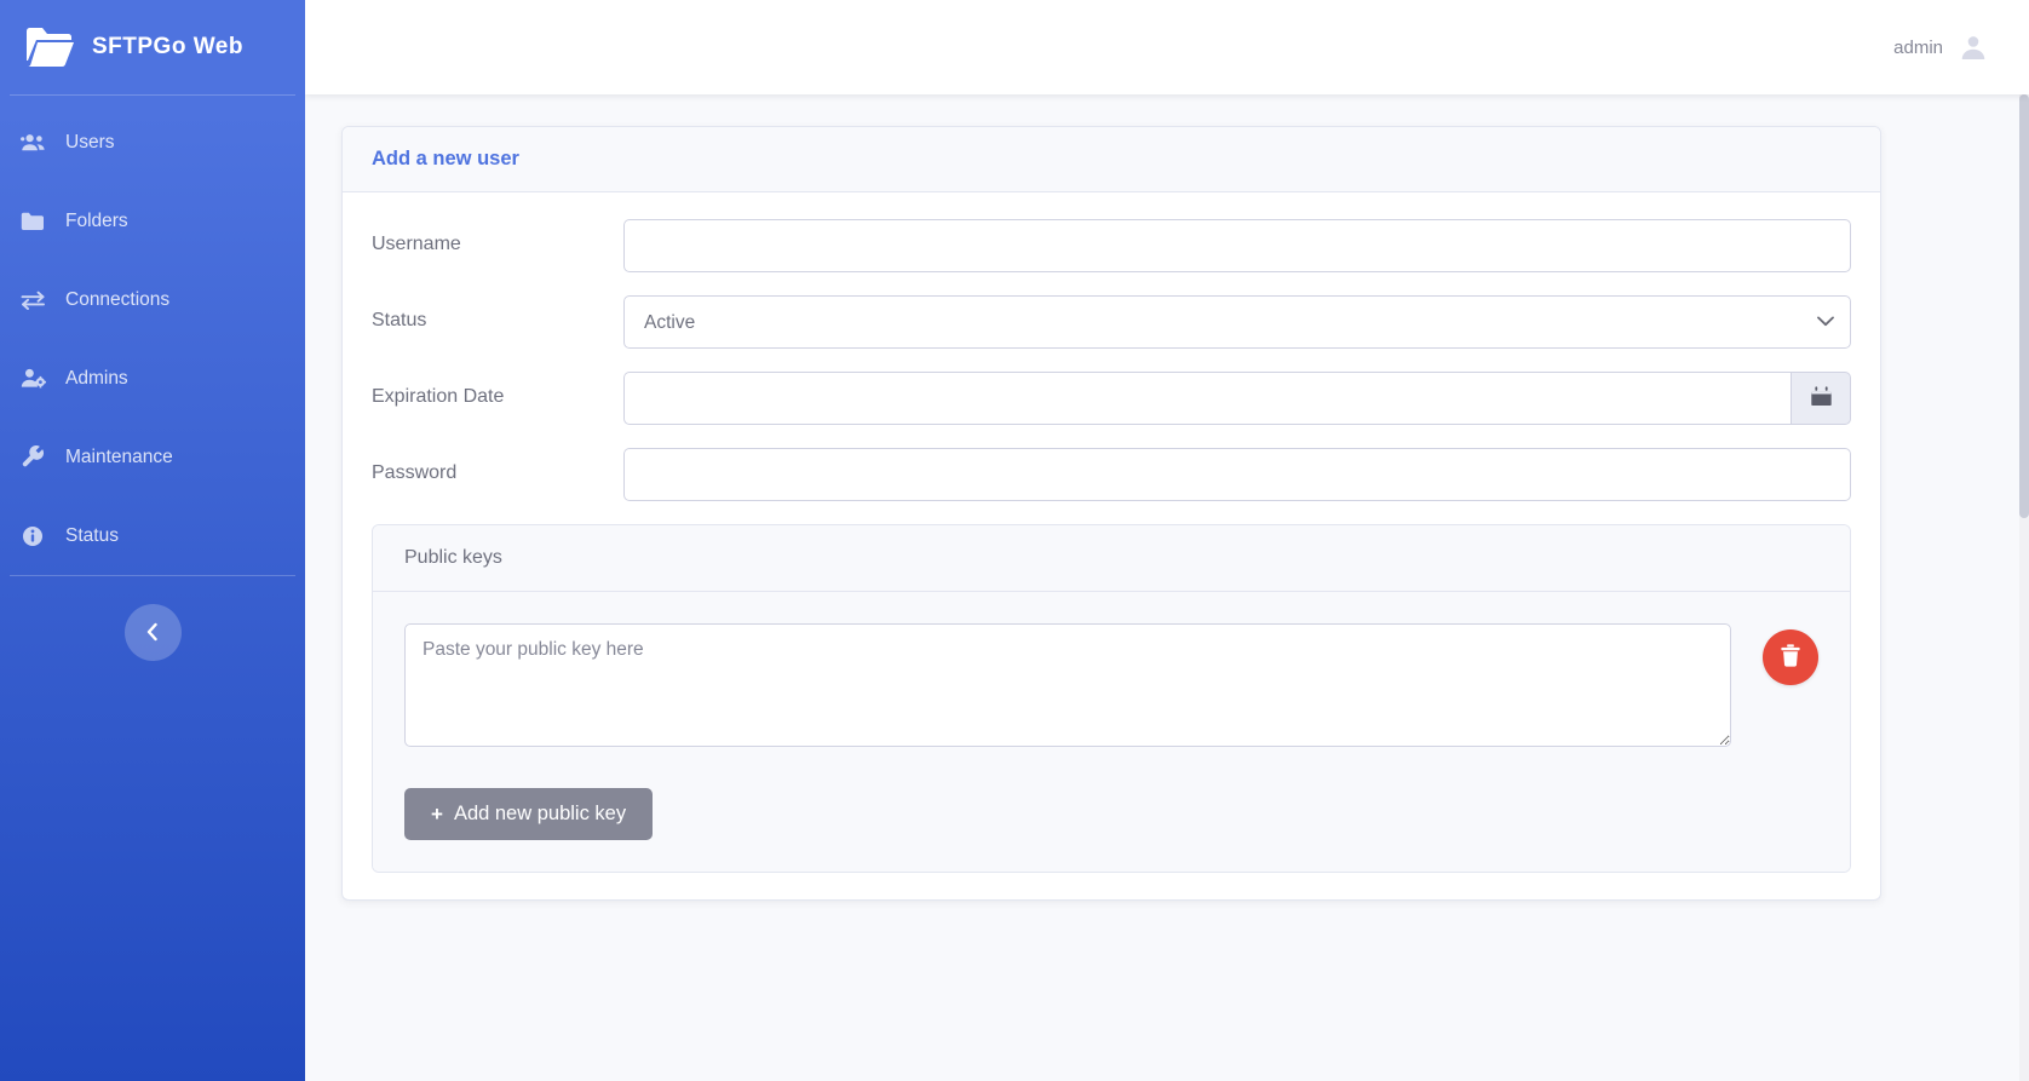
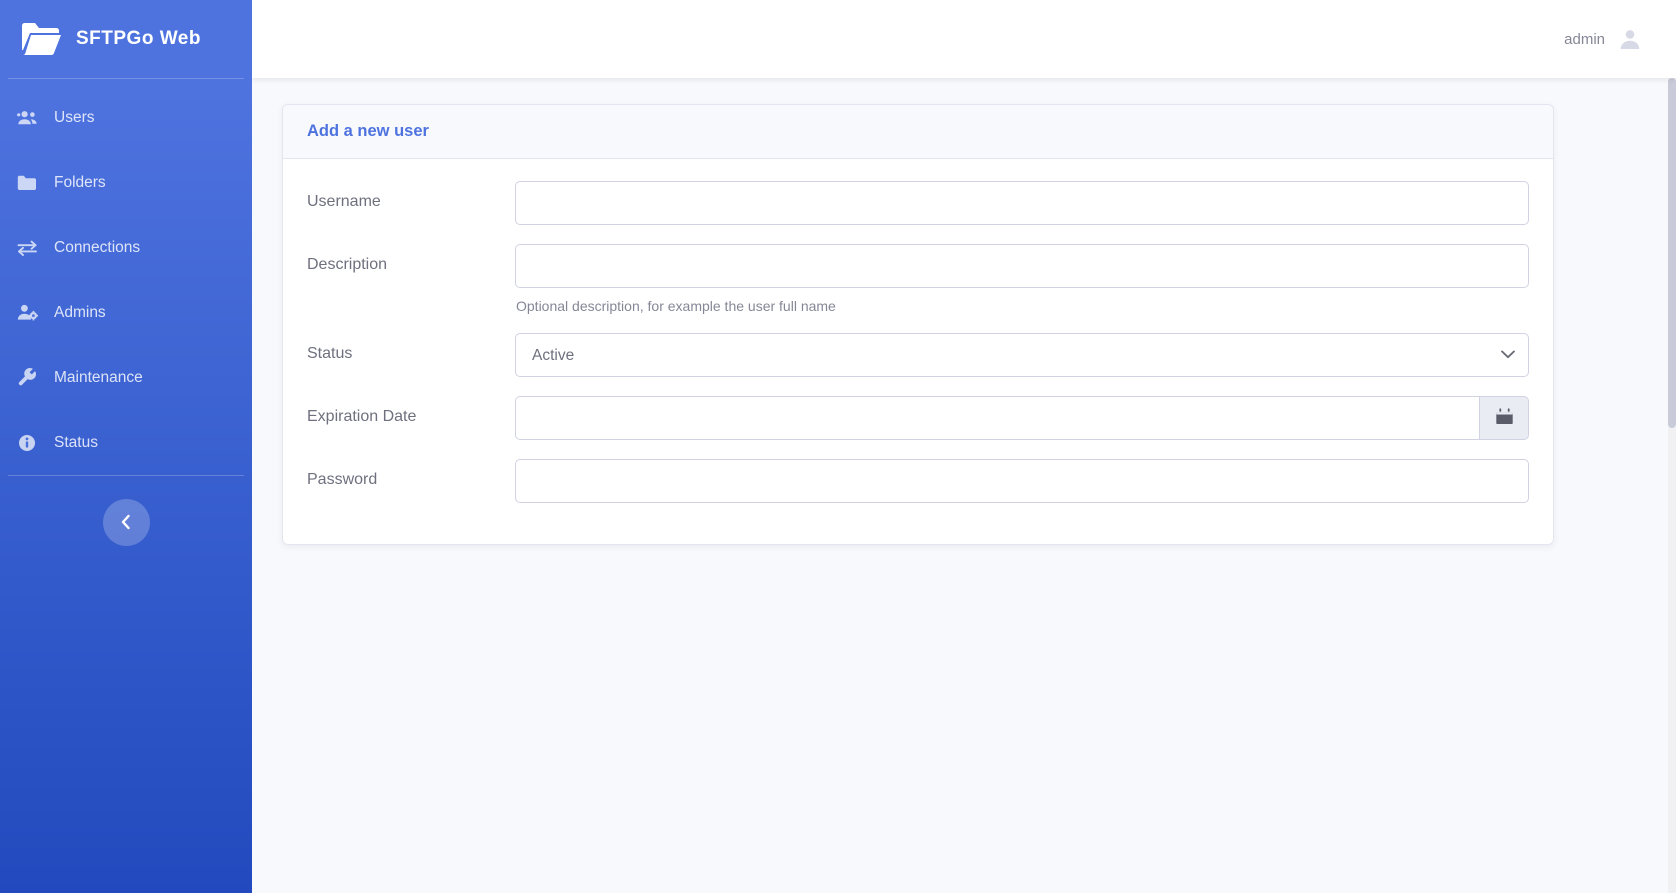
  SFTPGo Web
  Users
  Folders
  Connections
  Admins
  Maintenance
  Status
  admin
  Add a new user
  Username
+ Description
+ Optional description, for example the user full name
  Status
  Active
  Expiration Date
  Password
- Public keys
- Paste your public key here
- +
- Add new public key
